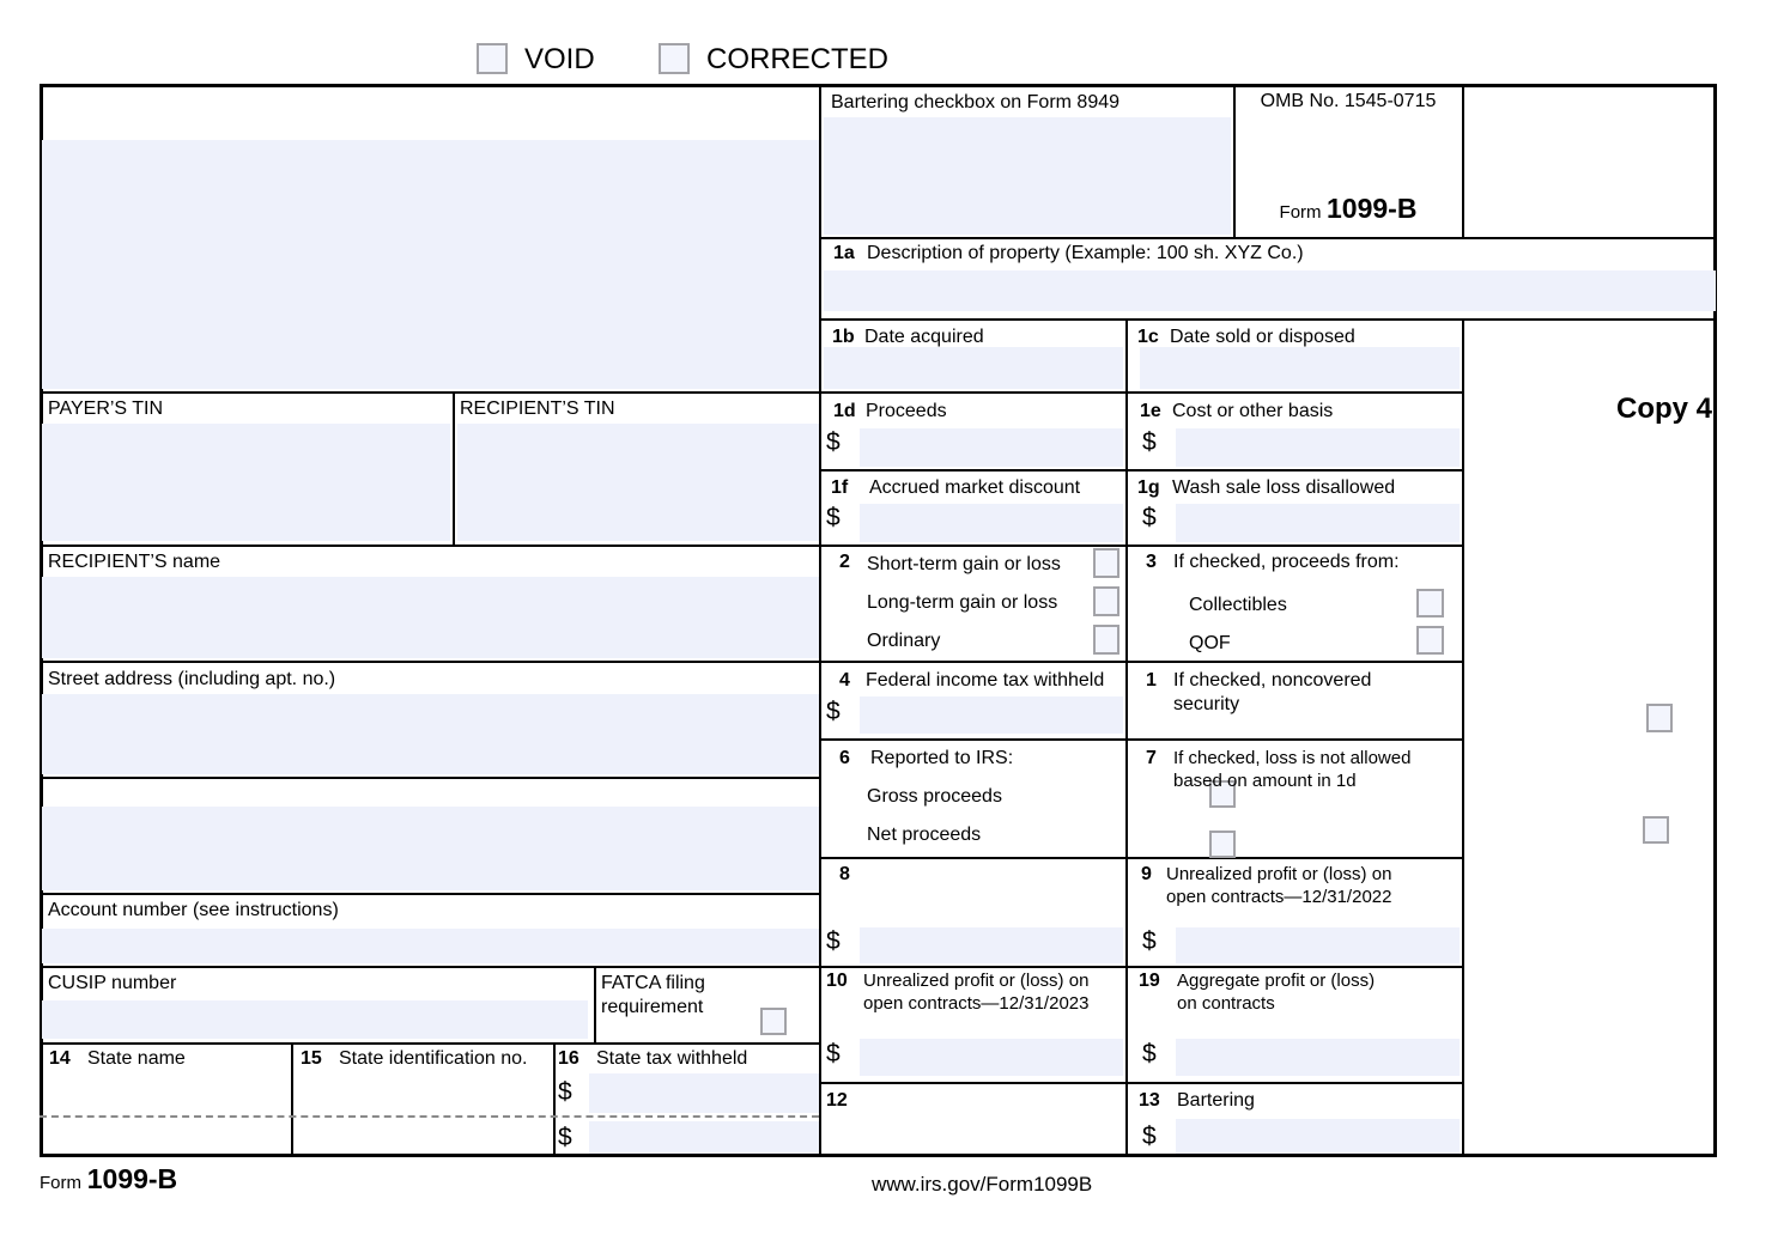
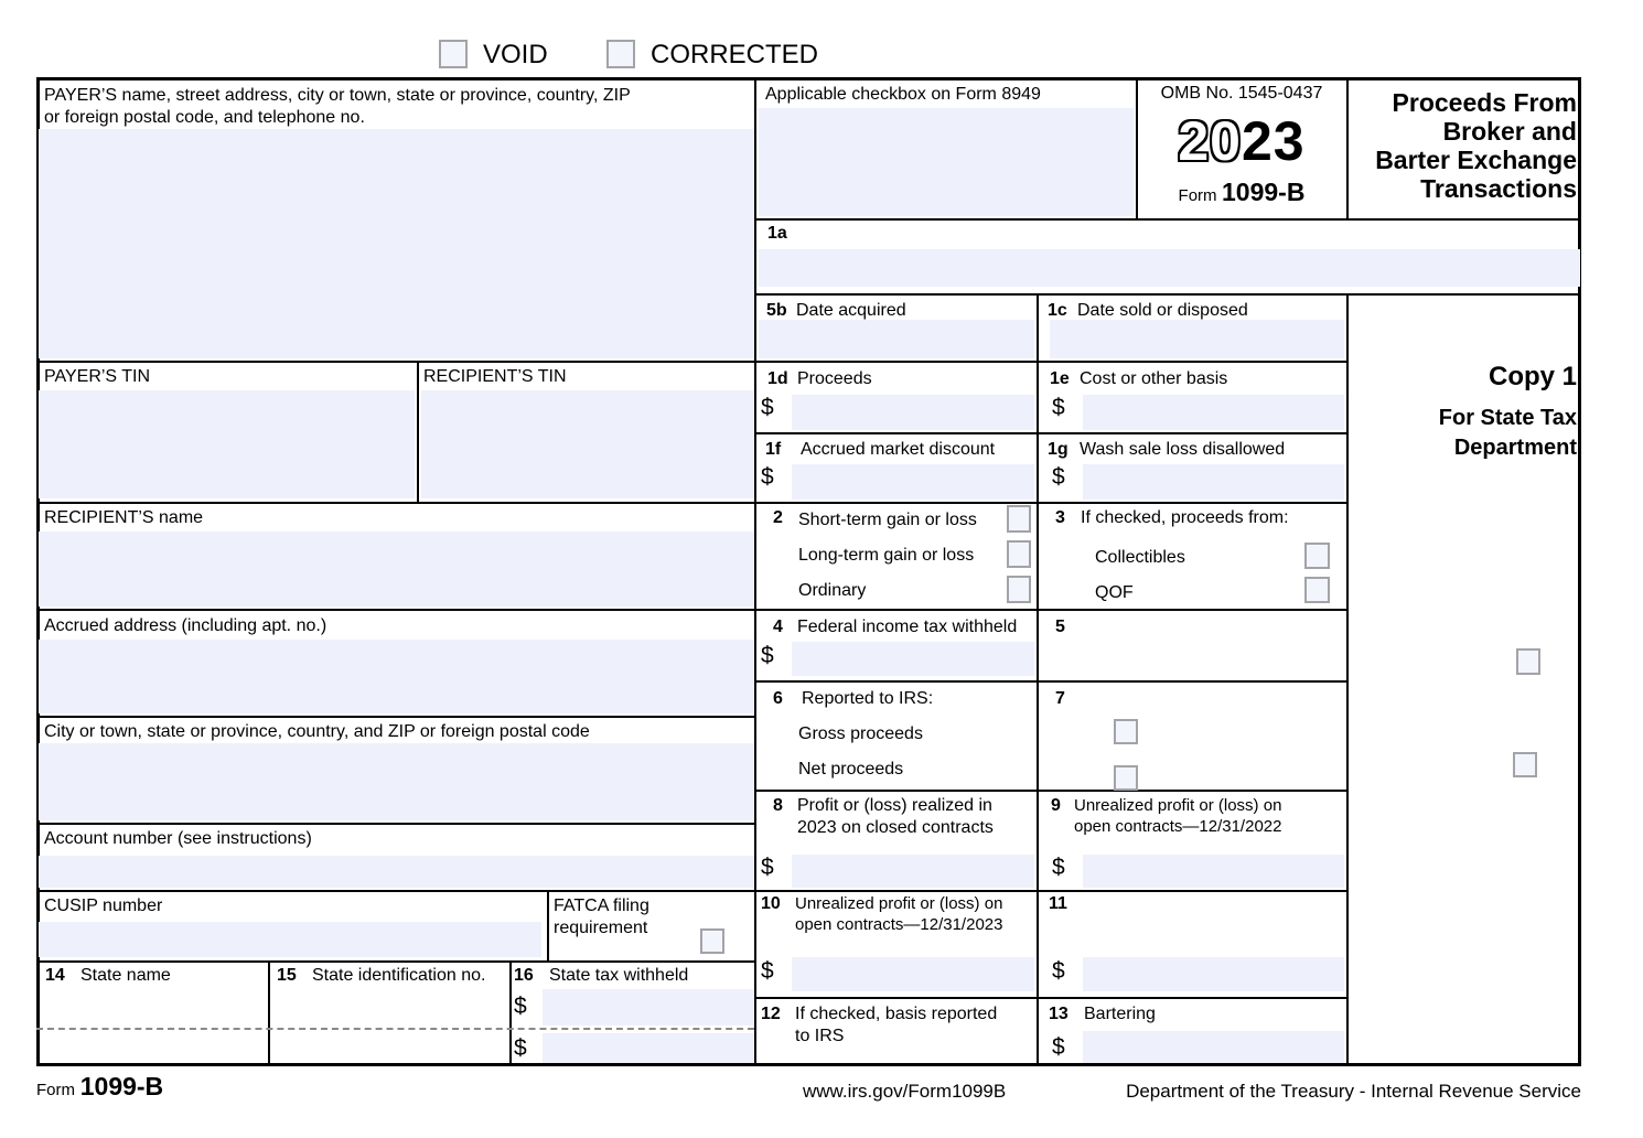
  VOID
  CORRECTED
+ PAYER’S name, street address, city or town, state or province, country, ZIP
+ or foreign postal code, and telephone no.
  PAYER’S TIN
  RECIPIENT’S TIN
  RECIPIENT’S name
- Street address (including apt. no.)
+ Accrued address (including apt. no.)
+ City or town, state or province, country, and ZIP or foreign postal code
  Account number (see instructions)
  CUSIP number
  FATCA filing
  requirement
  14
  State name
  15
  State identification no.
  16
  State tax withheld
  $
  $
- Bartering checkbox on Form 8949
+ Applicable checkbox on Form 8949
- OMB No. 1545-0715
+ OMB No. 1545-0437
+ 2023
  Form 1099-B
+ Proceeds From
+ Broker and
+ Barter Exchange
+ Transactions
- Copy 4
+ Copy 1
+ For State Tax
+ Department
  1a
- Description of property (Example: 100 sh. XYZ Co.)
- 1b
+ 5b
  Date acquired
  1c
  Date sold or disposed
  1d
  Proceeds
  $
  1e
  Cost or other basis
  $
  1f
  Accrued market discount
  $
  1g
  Wash sale loss disallowed
  $
  2
  Short-term gain or loss
  Long-term gain or loss
  Ordinary
  3
  If checked, proceeds from:
  Collectibles
  QOF
  4
  Federal income tax withheld
  $
- 1
+ 5
- If checked, noncovered
- security
  6
  Reported to IRS:
  Gross proceeds
  Net proceeds
  7
- If checked, loss is not allowed
- based on amount in 1d
  8
+ Profit or (loss) realized in
+ 2023 on closed contracts
  $
  9
  Unrealized profit or (loss) on
  open contracts—12/31/2022
  $
  10
  Unrealized profit or (loss) on
  open contracts—12/31/2023
  $
- 19
+ 11
- Aggregate profit or (loss)
- on contracts
  $
  12
+ If checked, basis reported
+ to IRS
  13
  Bartering
  $
  Form 1099-B
  www.irs.gov/Form1099B
+ Department of the Treasury - Internal Revenue Service
